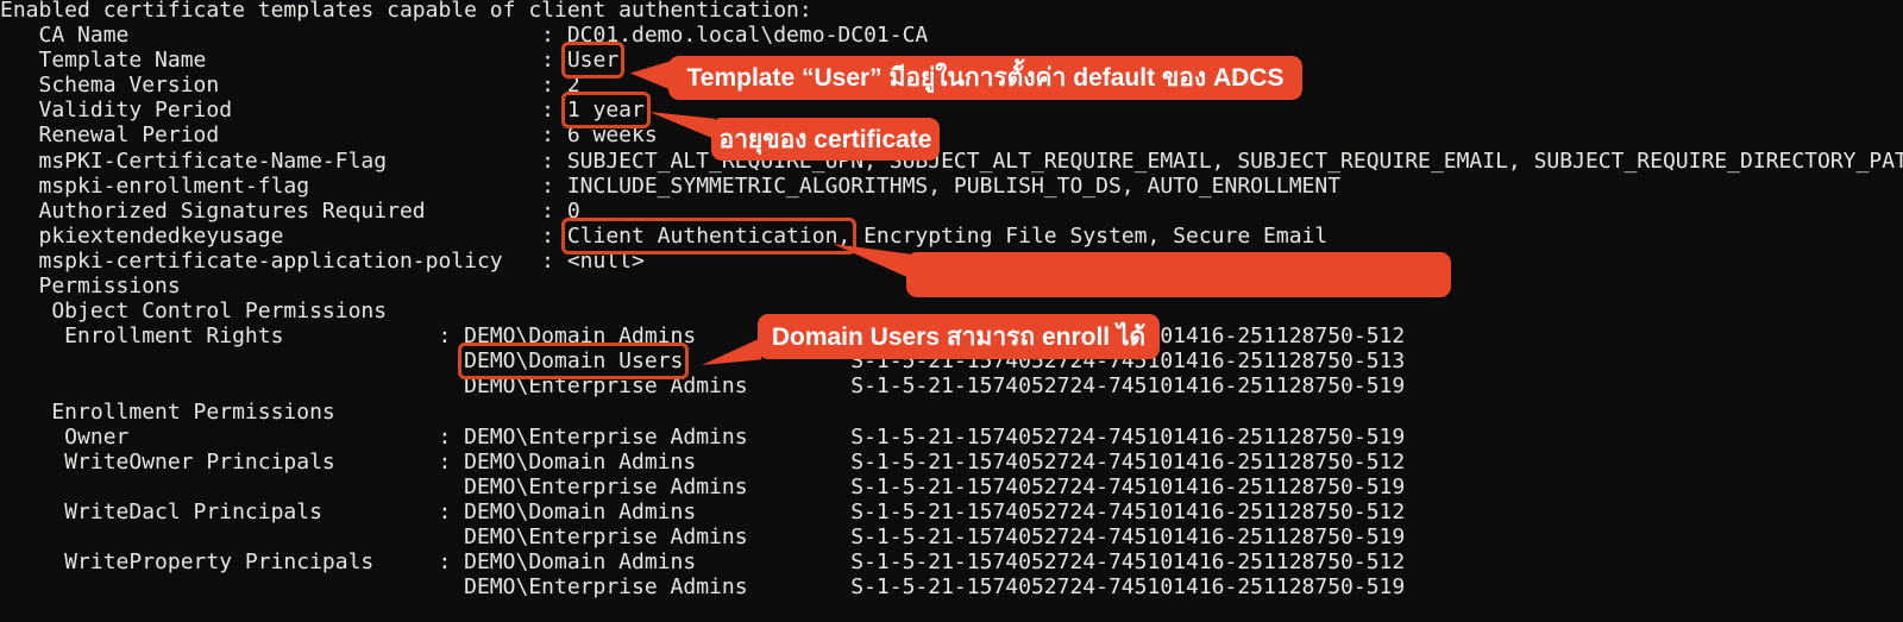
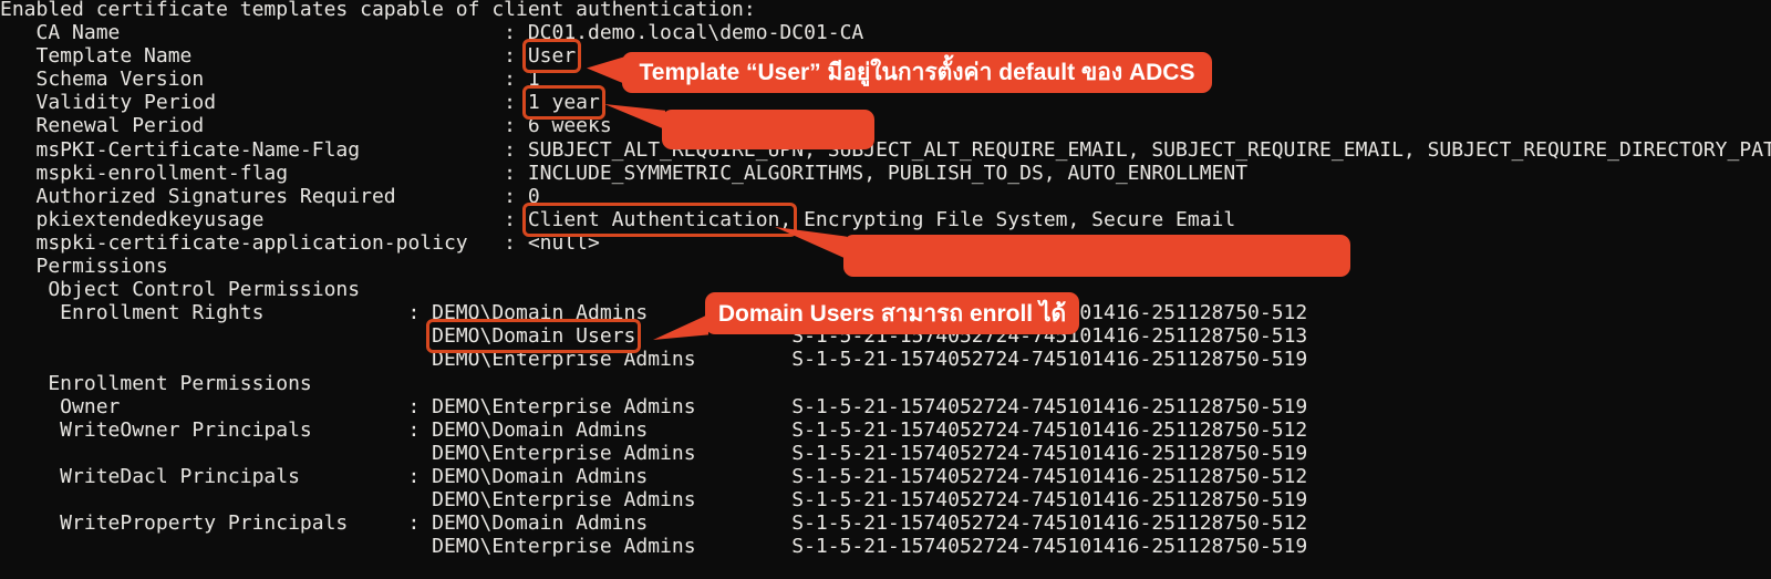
  Enabled certificate templates capable of client authentication:
  CA Name : DC01.demo.local\demo-DC01-CA
  Template Name : User
- Schema Version : 2
+ Schema Version : 1
  Validity Period : 1 year
  Renewal Period : 6 weeks
  msPKI-Certificate-Name-Flag : SUBJECT_ALT_REQUIRE_UPN, SUBJECT_ALT_REQUIRE_EMAIL, SUBJECT_REQUIRE_EMAIL, SUBJECT_REQUIRE_DIRECTORY_PAT
  mspki-enrollment-flag : INCLUDE_SYMMETRIC_ALGORITHMS, PUBLISH_TO_DS, AUTO_ENROLLMENT
  Authorized Signatures Required : 0
  pkiextendedkeyusage : Client Authentication, Encrypting File System, Secure Email
  mspki-certificate-application-policy : <null>
  Permissions
  Object Control Permissions
  DEMO\Domain Users S-1-5-21-1574052724-745101416-251128750-513
  DEMO\Enterprise Admins S-1-5-21-1574052724-745101416-251128750-519
  Enrollment Permissions
  Owner : DEMO\Enterprise Admins S-1-5-21-1574052724-745101416-251128750-519
  WriteOwner Principals : DEMO\Domain Admins S-1-5-21-1574052724-745101416-251128750-512
  DEMO\Enterprise Admins S-1-5-21-1574052724-745101416-251128750-519
  WriteDacl Principals : DEMO\Domain Admins S-1-5-21-1574052724-745101416-251128750-512
  DEMO\Enterprise Admins S-1-5-21-1574052724-745101416-251128750-519
  WriteProperty Principals : DEMO\Domain Admins S-1-5-21-1574052724-745101416-251128750-512
  DEMO\Enterprise Admins S-1-5-21-1574052724-745101416-251128750-519
  Template “User” มีอยู่ในการตั้งค่า default ของ ADCS
- อายุของ certificate
  Domain Users สามารถ enroll ได้
